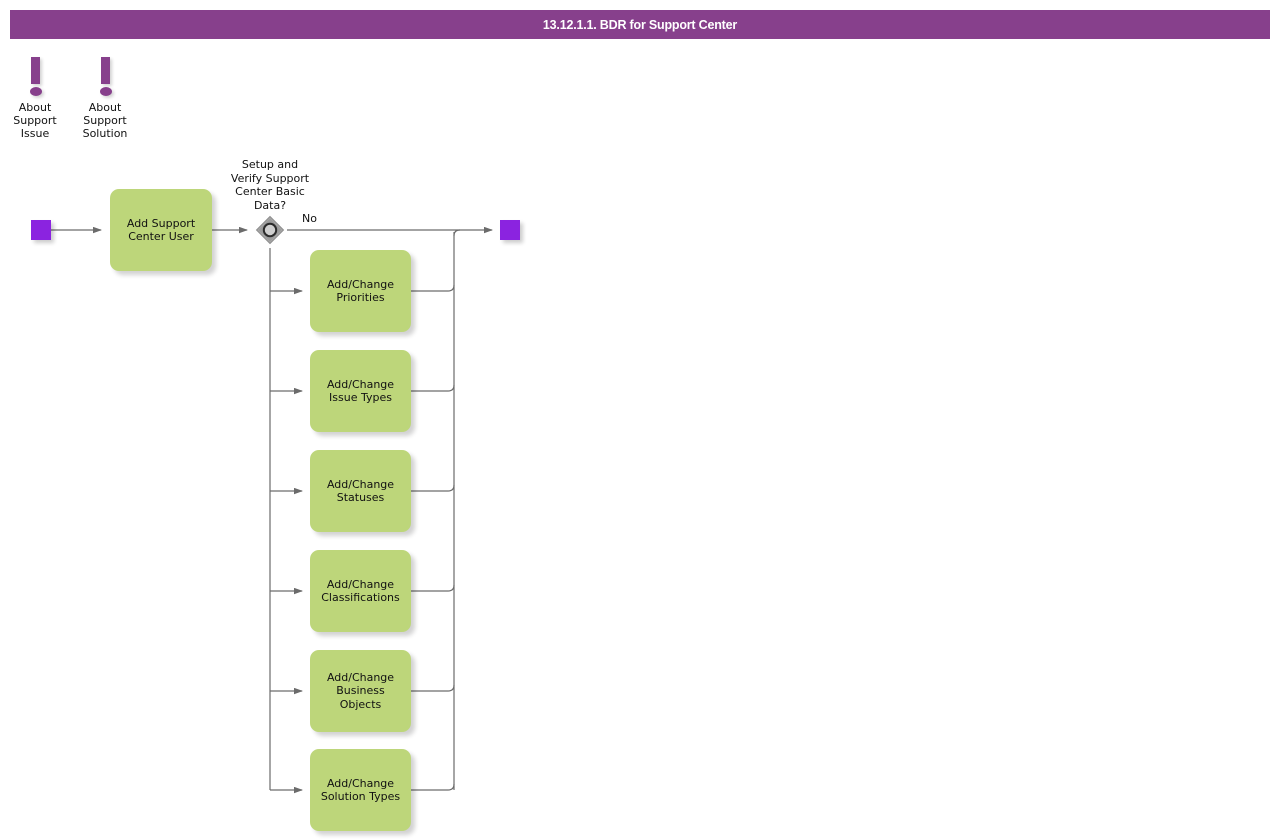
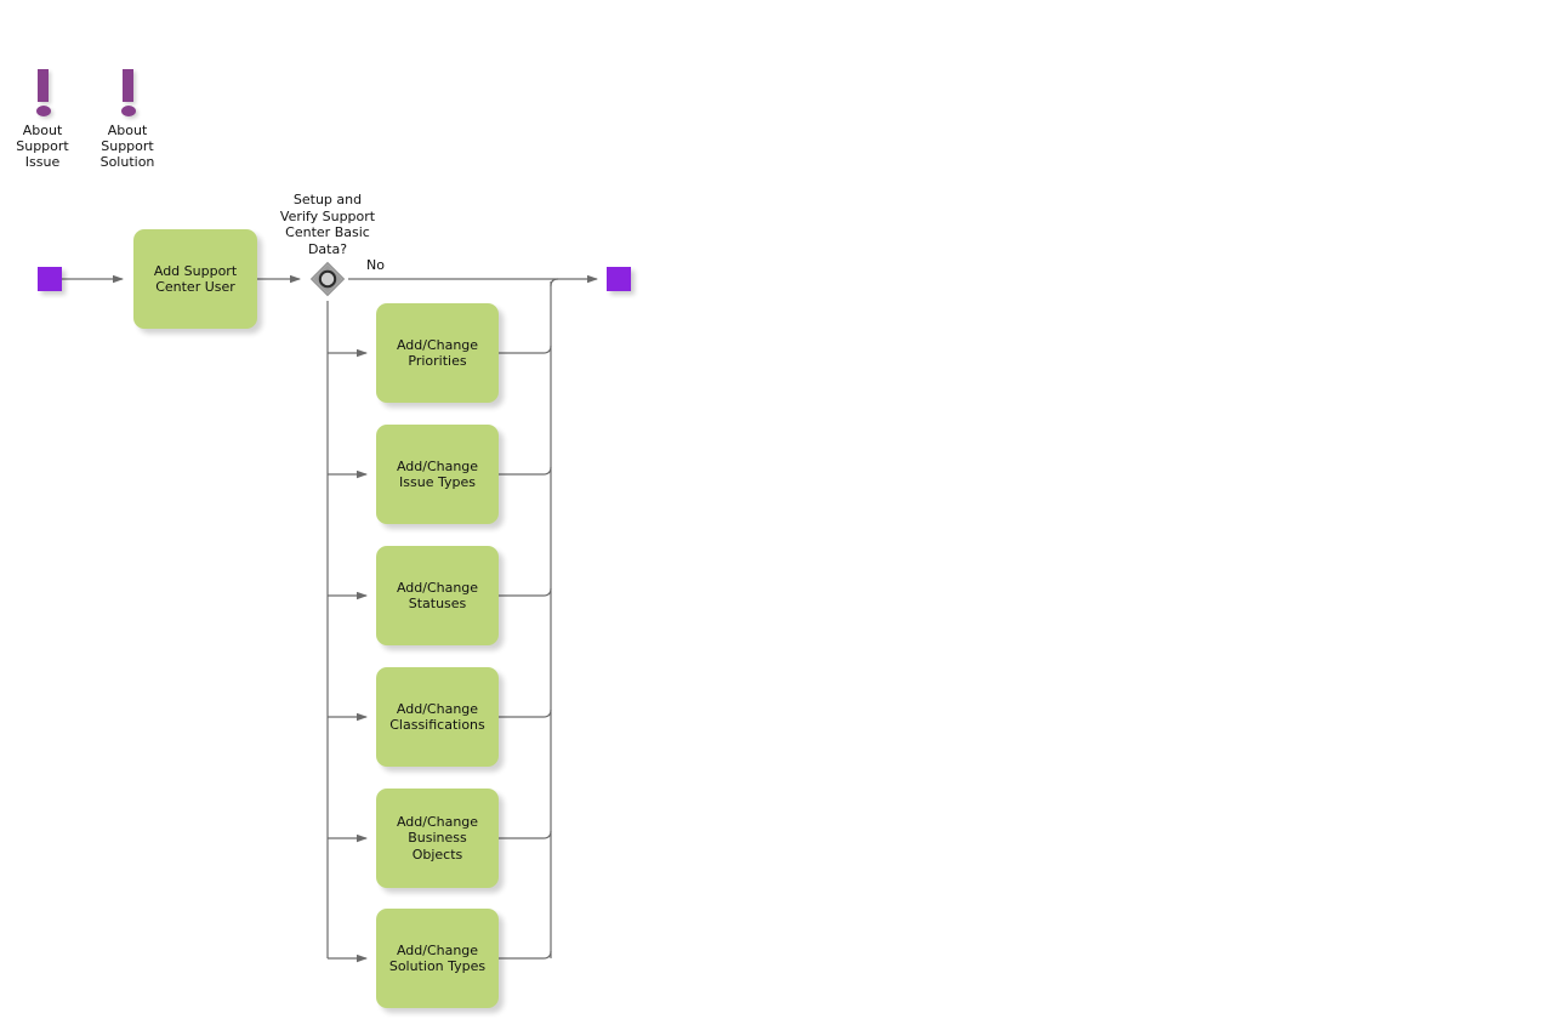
- 13.12.1.1. BDR for Support Center
  About
  Support
  Issue
  About
  Support
  Solution
  Add Support
  Center User
  Setup and
  Verify Support
  Center Basic
  Data?
  No
  Add/Change
  Priorities
  Add/Change
  Issue Types
  Add/Change
  Statuses
  Add/Change
  Classifications
  Add/Change
  Business
  Objects
  Add/Change
  Solution Types
